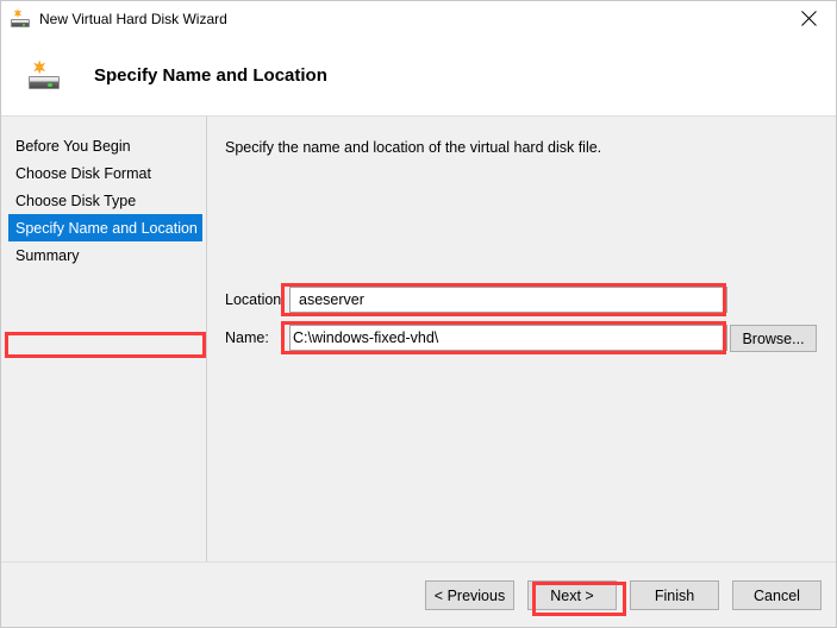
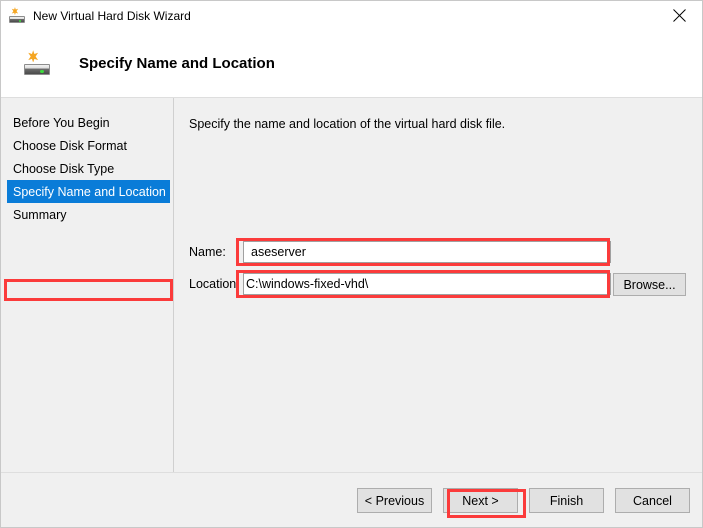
  New Virtual Hard Disk Wizard
  Specify Name and Location
  Before You Begin
  Choose Disk Format
  Choose Disk Type
  Specify Name and Location
  Summary
  Specify the name and location of the virtual hard disk file.
- Location:
+ Name:
  aseserver
- Name:
+ Location:
  C:\windows-fixed-vhd\
  Browse...
  < Previous
  Next >
  Finish
  Cancel
